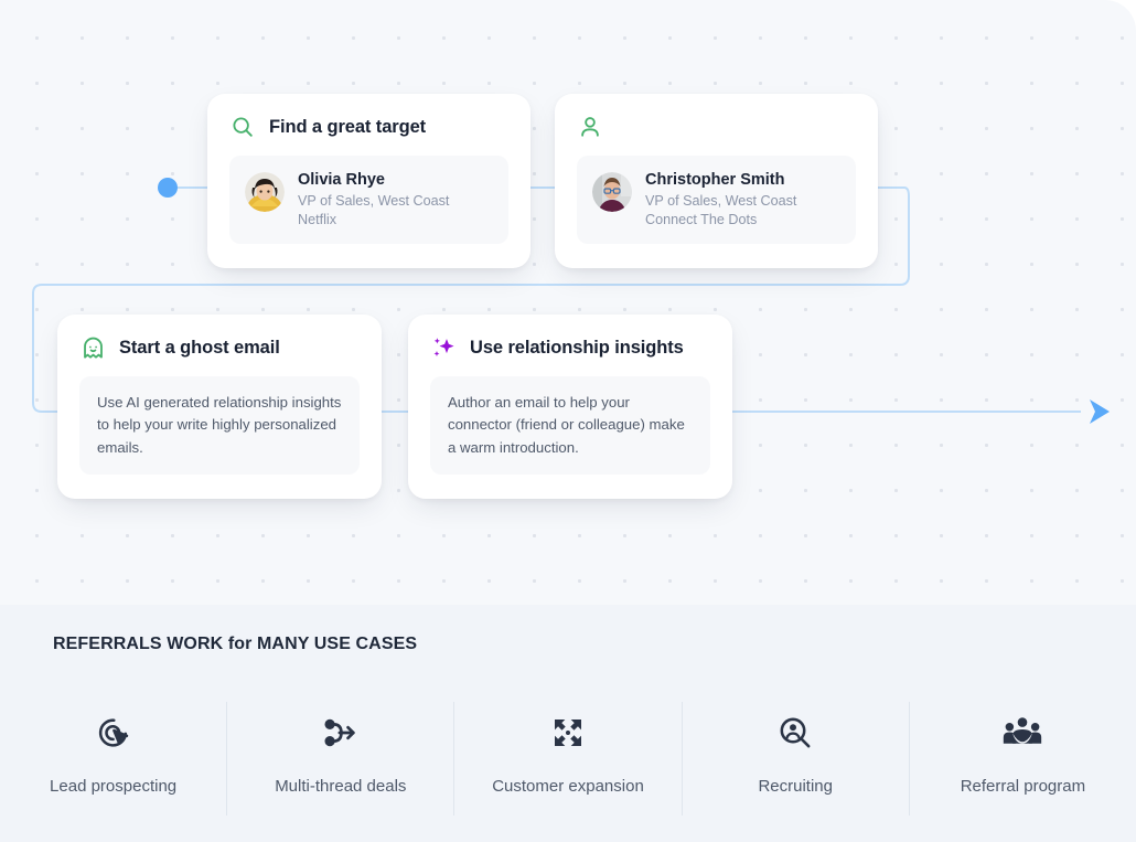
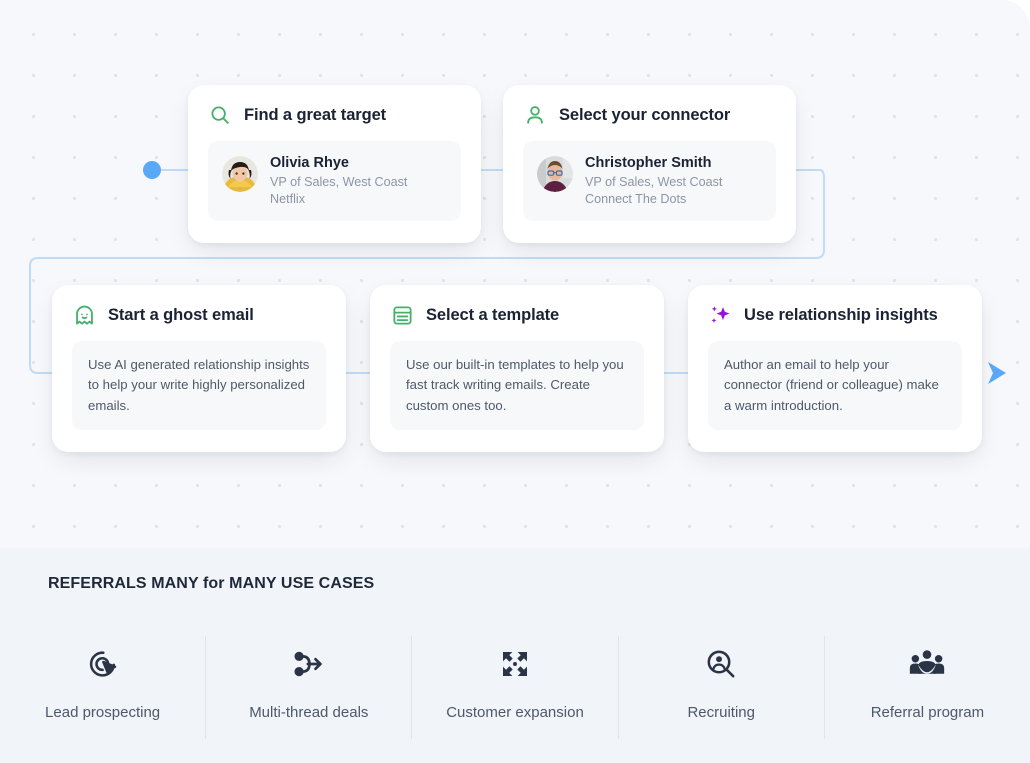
  Find a great target
  Olivia Rhye
  VP of Sales, West Coast
  Netflix
+ Select your connector
  Christopher Smith
  VP of Sales, West Coast
  Connect The Dots
  Start a ghost email
  Use AI generated relationship insights to help your write highly personalized emails.
+ Select a template
+ Use our built-in templates to help you fast track writing emails. Create custom ones too.
  Use relationship insights
  Author an email to help your connector (friend or colleague) make a warm introduction.
- REFERRALS WORK for MANY USE CASES
+ REFERRALS MANY for MANY USE CASES
  Lead prospecting
  Multi-thread deals
  Customer expansion
  Recruiting
  Referral program
